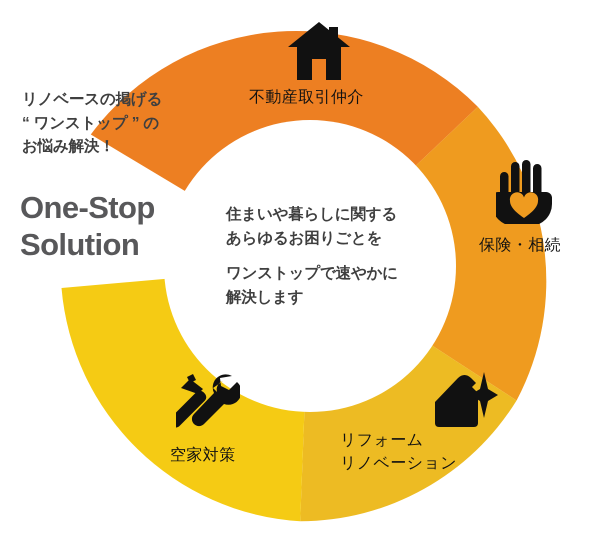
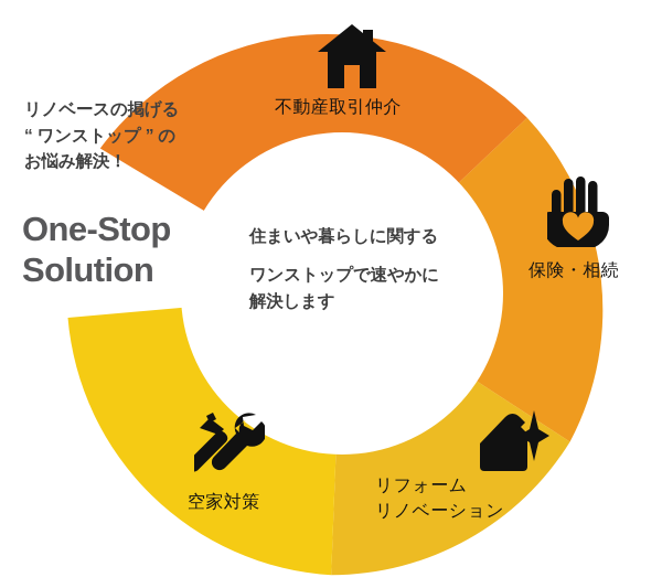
  リノベースの掲げる
  “ ワンストップ ” の
  お悩み解決！
  One-Stop
  Solution
  住まいや暮らしに関する
- あらゆるお困りごとを
  ワンストップで速やかに
  解決します
  不動産取引仲介
  保険・相続
  リフォーム
  リノベーション
  空家対策
